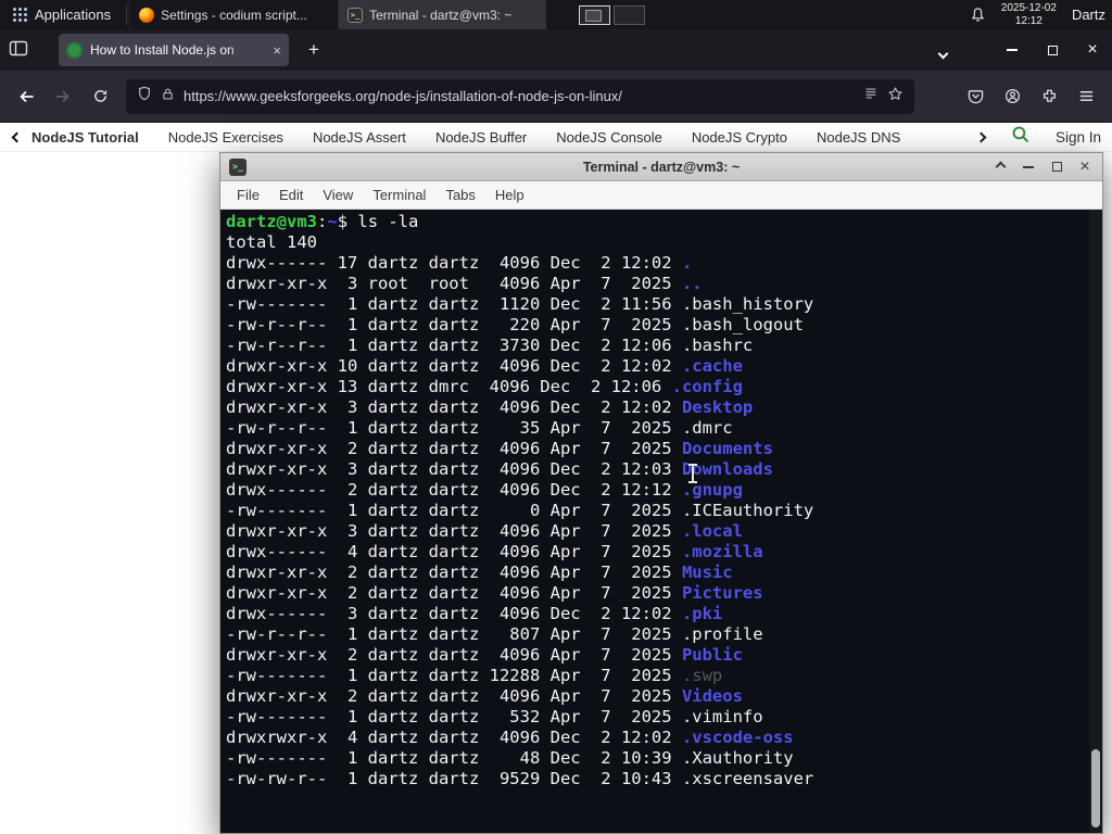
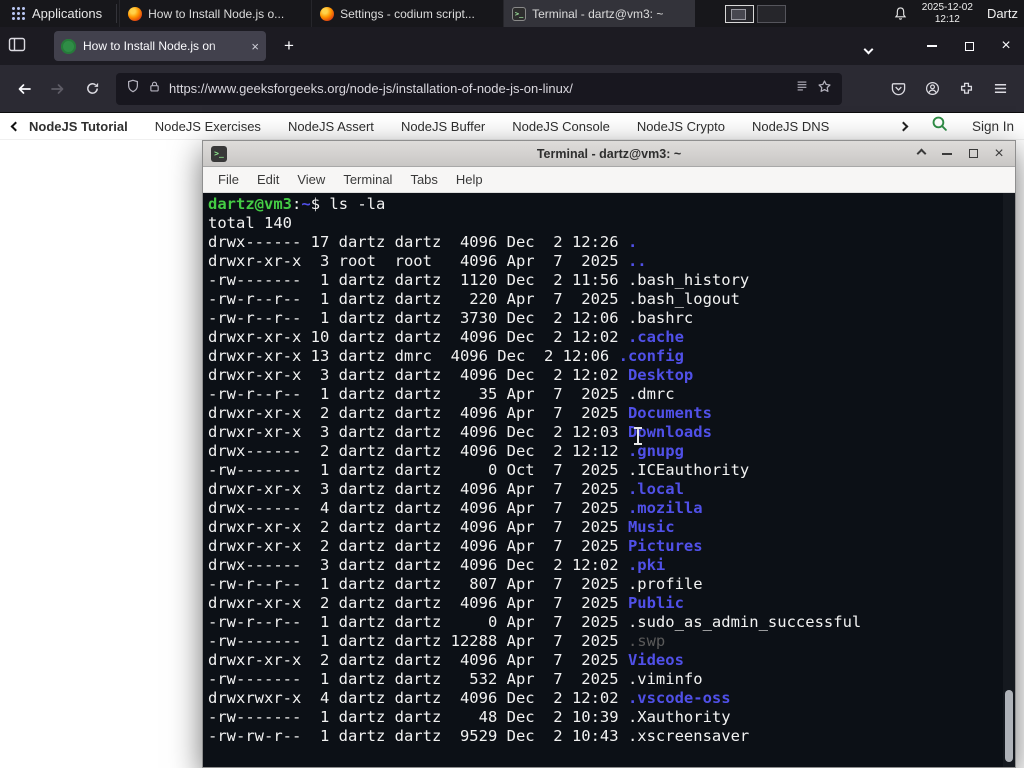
  Applications
+ How to Install Node.js o...
  Settings - codium script...
  Terminal - dartz@vm3: ~
  2025-12-02
  12:12
  Dartz
  How to Install Node.js on
  https://www.geeksforgeeks.org/node-js/installation-of-node-js-on-linux/
  NodeJS Tutorial
  NodeJS Exercises
  NodeJS Assert
  NodeJS Buffer
  NodeJS Console
  NodeJS Crypto
  NodeJS DNS
  Sign In
  Terminal - dartz@vm3: ~
  File
  Edit
  View
  Terminal
  Tabs
  Help
  dartz@vm3:~$ ls -la
  total 140
- drwx------ 17 dartz dartz 4096 Dec 2 12:02 .
+ drwx------ 17 dartz dartz 4096 Dec 2 12:26 .
  drwxr-xr-x 3 root root 4096 Apr 7 2025 ..
  -rw------- 1 dartz dartz 1120 Dec 2 11:56 .bash_history
  -rw-r--r-- 1 dartz dartz 220 Apr 7 2025 .bash_logout
  -rw-r--r-- 1 dartz dartz 3730 Dec 2 12:06 .bashrc
  drwxr-xr-x 10 dartz dartz 4096 Dec 2 12:02 .cache
  drwxr-xr-x 13 dartz dmrc 4096 Dec 2 12:06 .config
  drwxr-xr-x 3 dartz dartz 4096 Dec 2 12:02 Desktop
  -rw-r--r-- 1 dartz dartz 35 Apr 7 2025 .dmrc
  drwxr-xr-x 2 dartz dartz 4096 Apr 7 2025 Documents
  drwxr-xr-x 3 dartz dartz 4096 Dec 2 12:03 wnloads
  drwx------ 2 dartz dartz 4096 Dec 2 12:12 .gnupg
- -rw------- 1 dartz dartz 0 Apr 7 2025 .ICEauthority
+ -rw------- 1 dartz dartz 0 Oct 7 2025 .ICEauthority
  drwxr-xr-x 3 dartz dartz 4096 Apr 7 2025 .local
  drwx------ 4 dartz dartz 4096 Apr 7 2025 .mozilla
  drwxr-xr-x 2 dartz dartz 4096 Apr 7 2025 Music
  drwxr-xr-x 2 dartz dartz 4096 Apr 7 2025 Pictures
  drwx------ 3 dartz dartz 4096 Dec 2 12:02 .pki
  -rw-r--r-- 1 dartz dartz 807 Apr 7 2025 .profile
  drwxr-xr-x 2 dartz dartz 4096 Apr 7 2025 Public
+ -rw-r--r-- 1 dartz dartz 0 Apr 7 2025 .sudo_as_admin_successful
  -rw------- 1 dartz dartz 12288 Apr 7 2025 .swp
  drwxr-xr-x 2 dartz dartz 4096 Apr 7 2025 Videos
  -rw------- 1 dartz dartz 532 Apr 7 2025 .viminfo
  drwxrwxr-x 4 dartz dartz 4096 Dec 2 12:02 .vscode-oss
  -rw------- 1 dartz dartz 48 Dec 2 10:39 .Xauthority
  -rw-rw-r-- 1 dartz dartz 9529 Dec 2 10:43 .xscreensaver
